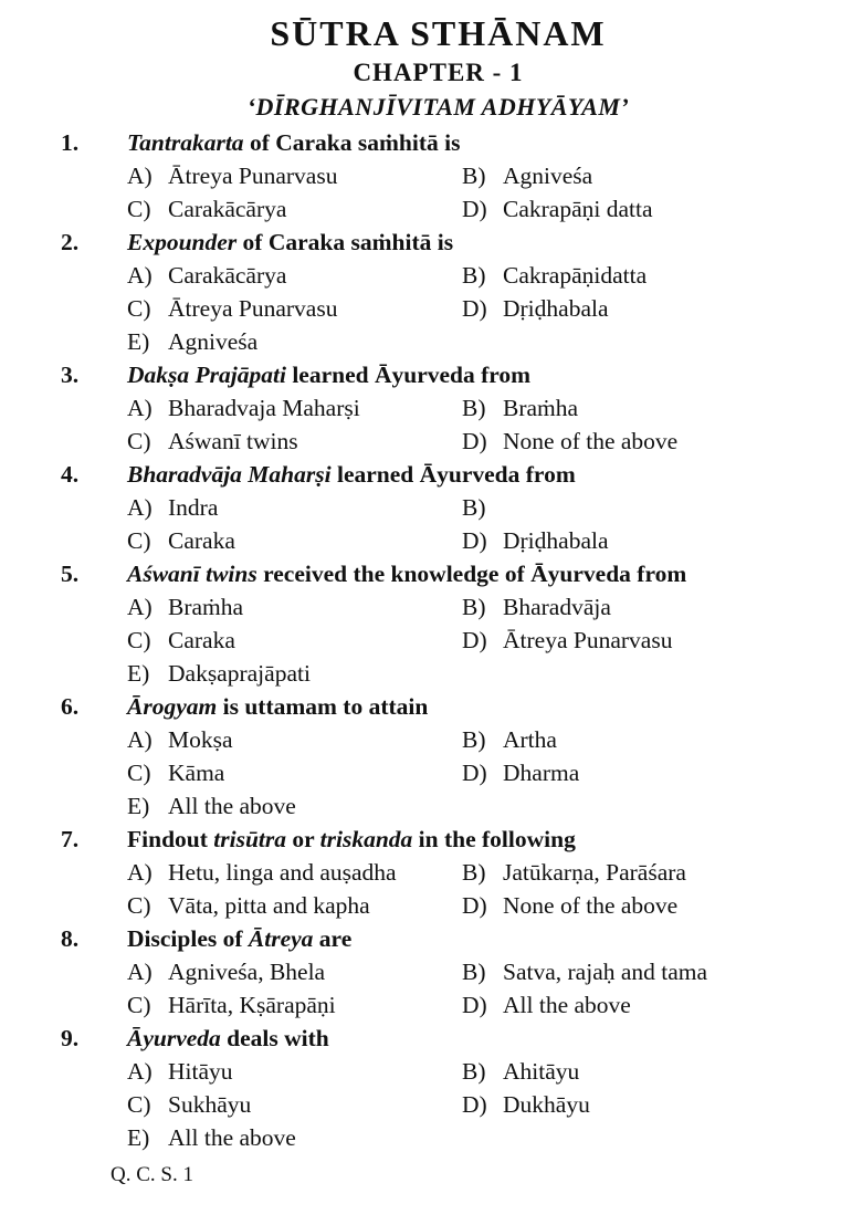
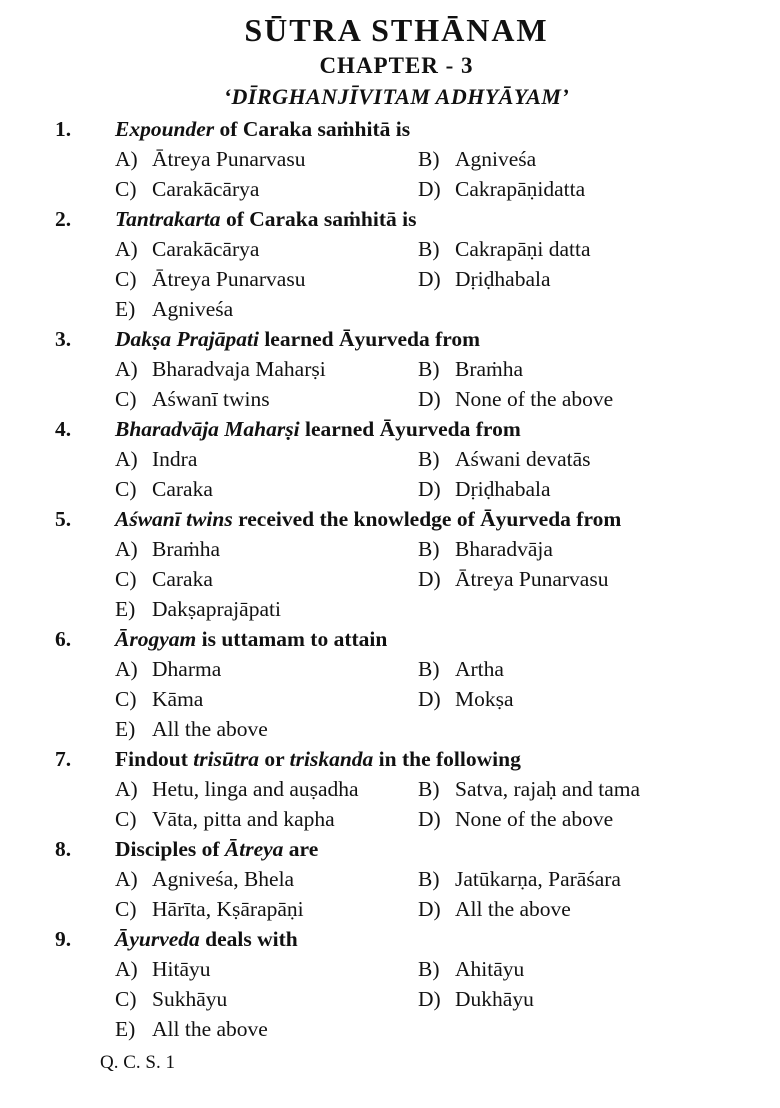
  SŪTRA STHĀNAM
- CHAPTER - 1
+ CHAPTER - 3
  ‘DĪRGHANJĪVITAM ADHYĀYAM’
  1.
- Tantrakarta of Caraka saṁhitā is
+ Expounder of Caraka saṁhitā is
  A)
  Ātreya Punarvasu
  B)
  Agniveśa
  C)
  Carakācārya
  D)
- Cakrapāṇi datta
+ Cakrapāṇidatta
  2.
- Expounder of Caraka saṁhitā is
+ Tantrakarta of Caraka saṁhitā is
  A)
  Carakācārya
  B)
- Cakrapāṇidatta
+ Cakrapāṇi datta
  C)
  Ātreya Punarvasu
  D)
  Dṛiḍhabala
  E)
  Agniveśa
  3.
  Dakṣa Prajāpati learned Āyurveda from
  A)
  Bharadvaja Maharṣi
  B)
  Braṁha
  C)
  Aśwanī twins
  D)
  None of the above
  4.
  Bharadvāja Maharṣi learned Āyurveda from
  A)
  Indra
  B)
+ Aśwani devatās
  C)
  Caraka
  D)
  Dṛiḍhabala
  5.
  Aśwanī twins received the knowledge of Āyurveda from
  A)
  Braṁha
  B)
  Bharadvāja
  C)
  Caraka
  D)
  Ātreya Punarvasu
  E)
  Dakṣaprajāpati
  6.
  Ārogyam is uttamam to attain
  A)
- Mokṣa
+ Dharma
  B)
  Artha
  C)
  Kāma
  D)
- Dharma
+ Mokṣa
  E)
  All the above
  7.
  Findout trisūtra or triskanda in the following
  A)
  Hetu, linga and auṣadha
  B)
- Jatūkarṇa, Parāśara
+ Satva, rajaḥ and tama
  C)
  Vāta, pitta and kapha
  D)
  None of the above
  8.
  Disciples of Ātreya are
  A)
  Agniveśa, Bhela
  B)
- Satva, rajaḥ and tama
+ Jatūkarṇa, Parāśara
  C)
  Hārīta, Kṣārapāṇi
  D)
  All the above
  9.
  Āyurveda deals with
  A)
  Hitāyu
  B)
  Ahitāyu
  C)
  Sukhāyu
  D)
  Dukhāyu
  E)
  All the above
  Q. C. S. 1
